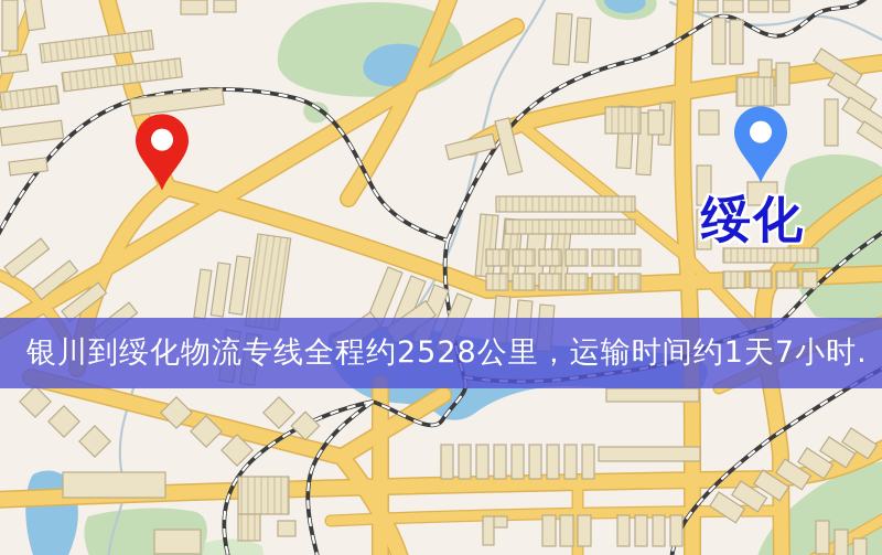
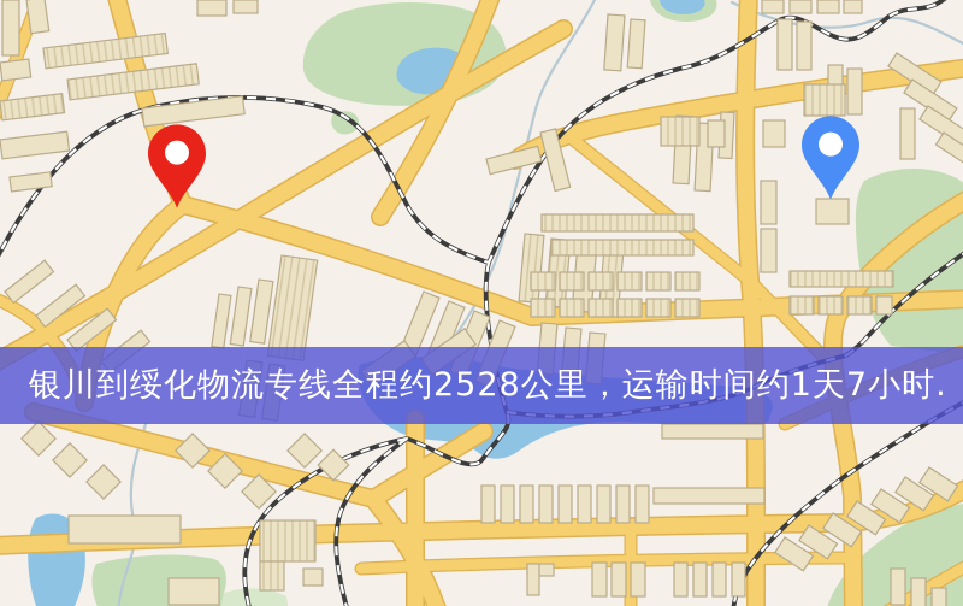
- 绥化
  银川到绥化物流专线全程约2528公里，运输时间约1天7小时.
